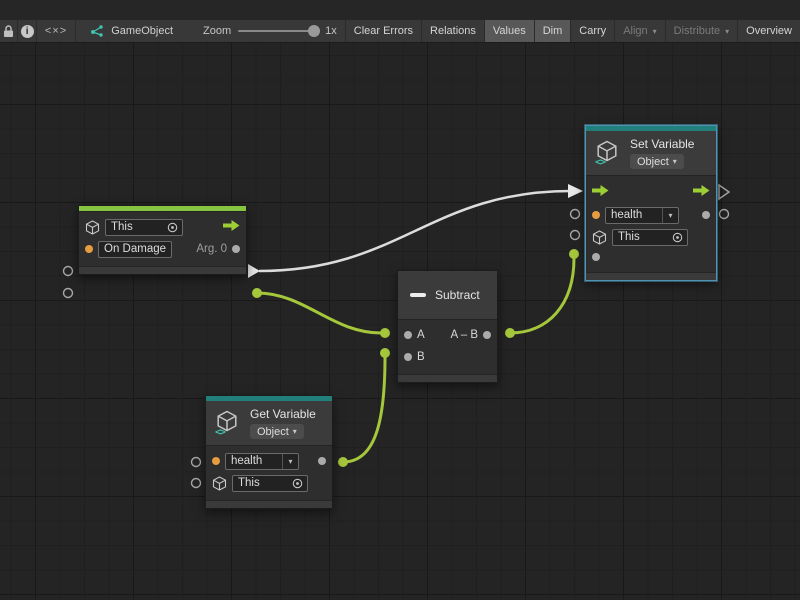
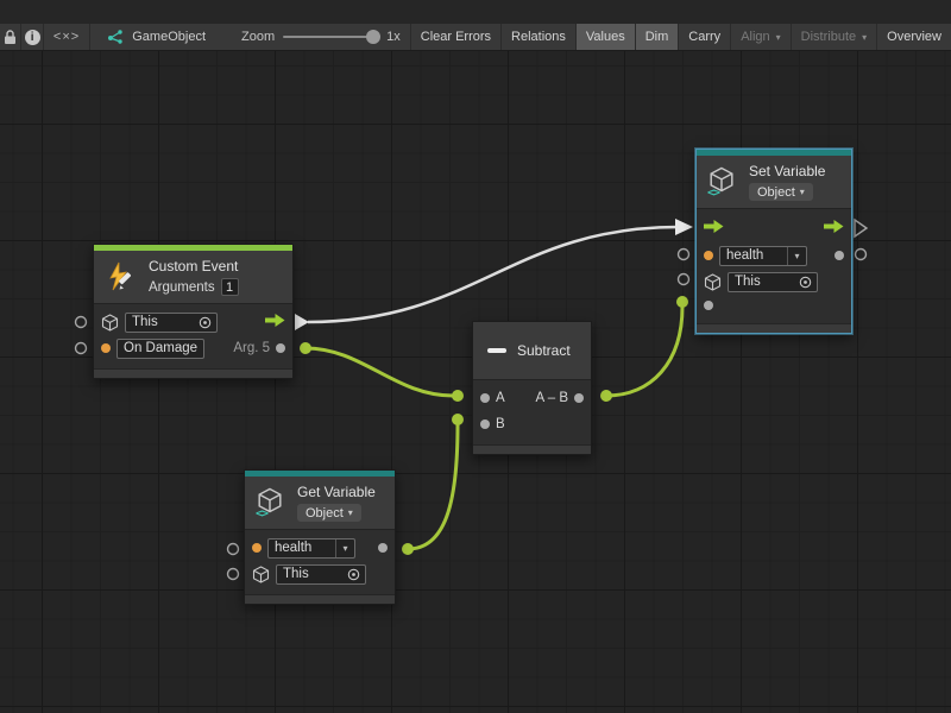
  i
  <×>
  GameObject
  Zoom
  1x
  Clear Errors
  Relations
  Values
  Dim
  Carry
  Align
  ▾
  Distribute
  ▾
  Overview
+ Custom Event
+ Arguments
+ 1
  This
  On Damage
- Arg. 0
+ Arg. 5
  Subtract
  A
  A – B
  B
  <>
  Get Variable
  Object
  ▾
  health
  ▾
  This
  <>
  Set Variable
  Object
  ▾
  health
  ▾
  This
